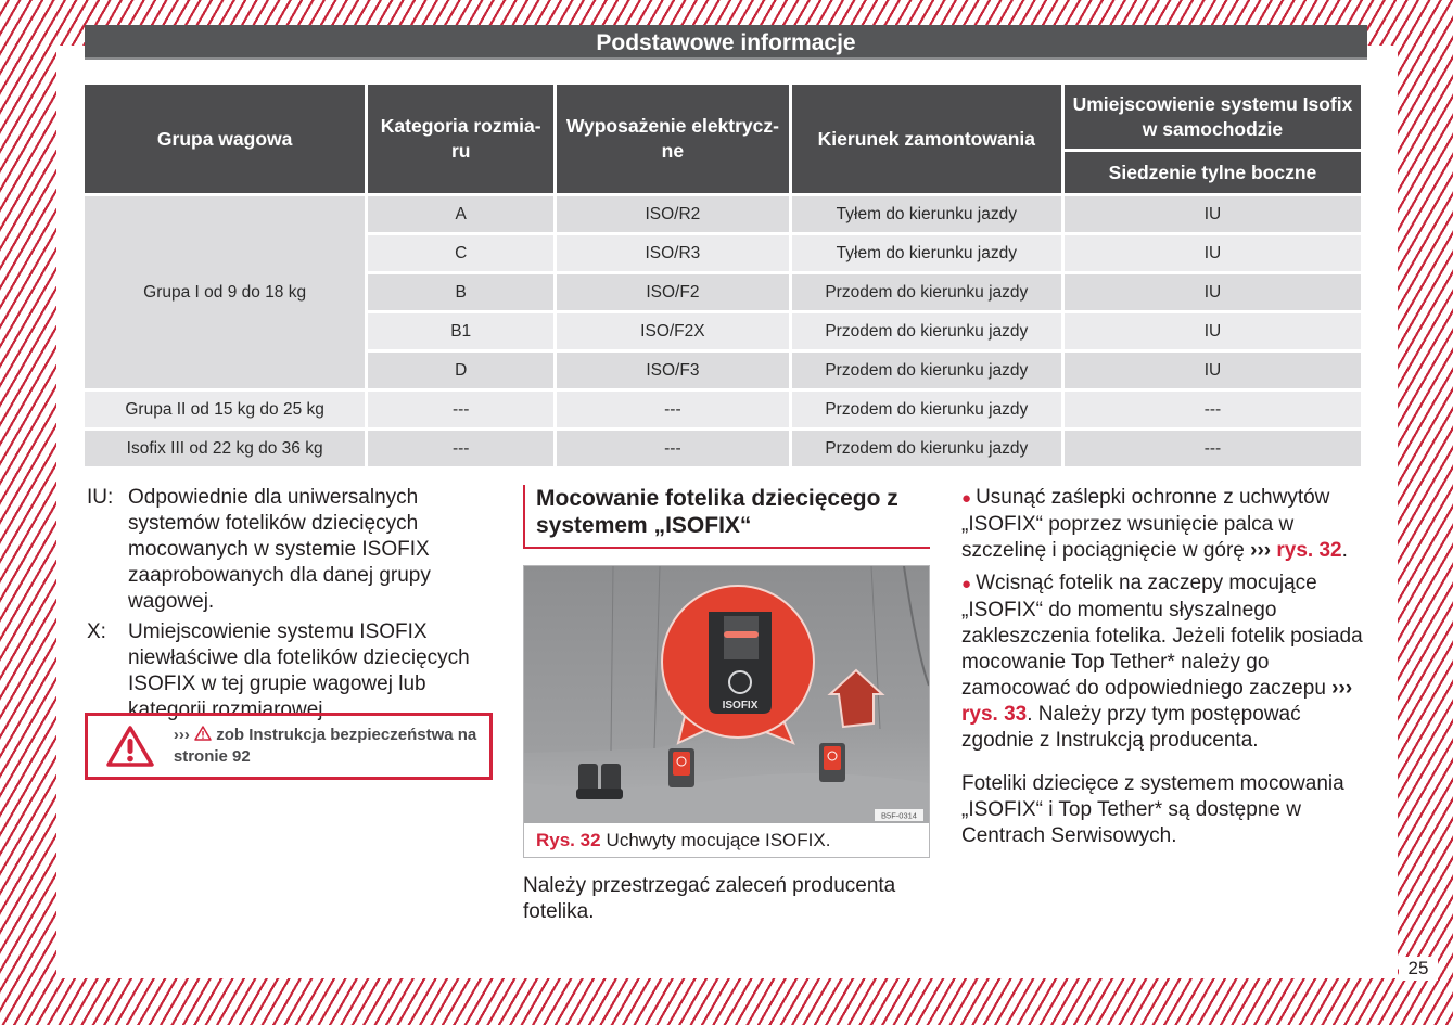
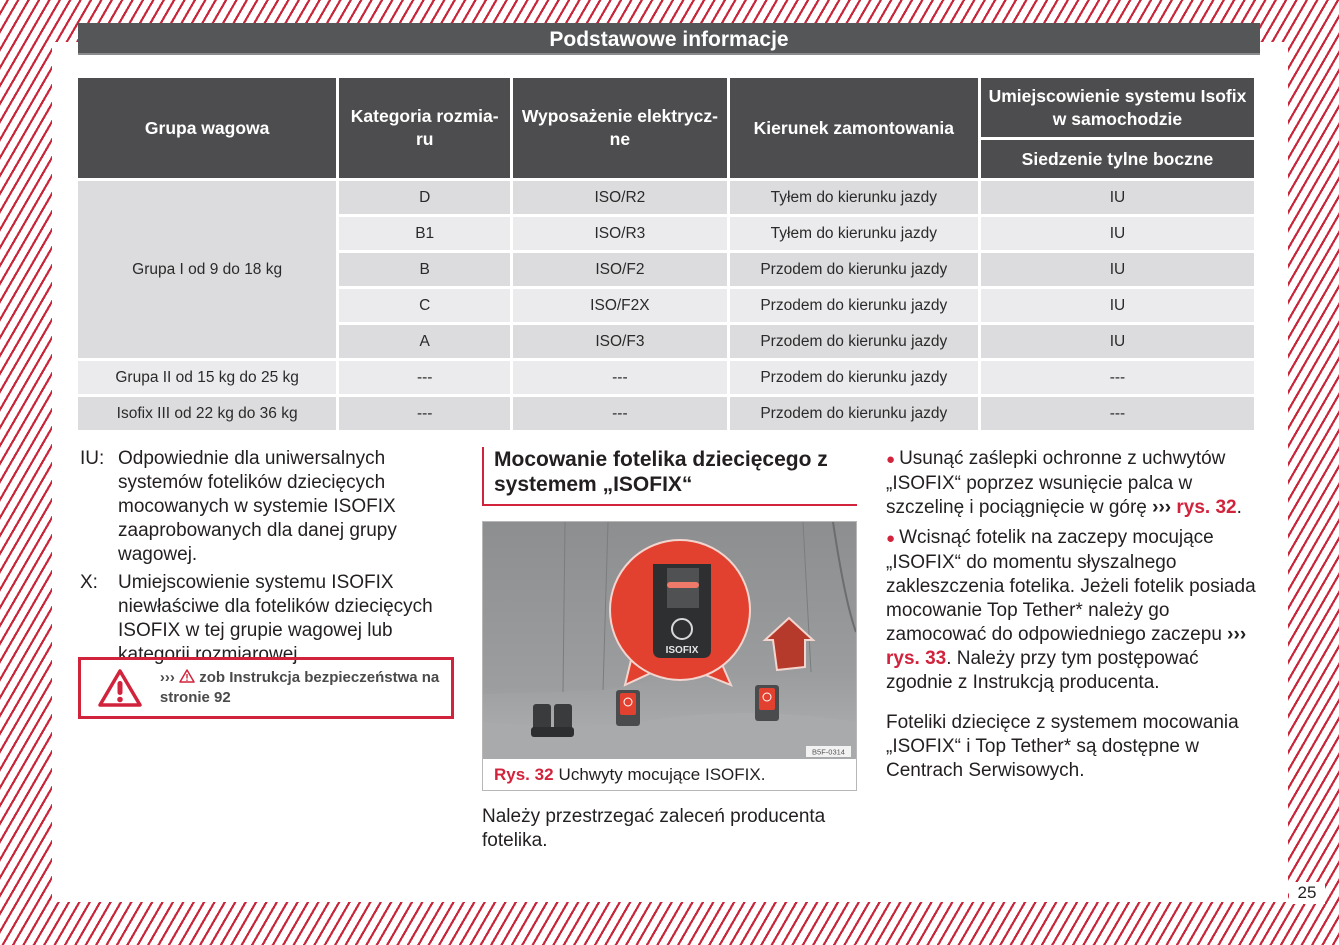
  Podstawowe informacje
  Grupa wagowa	Kategoria rozmia-ru	Wyposażenie elektrycz-ne	Kierunek zamontowania	Umiejscowienie systemu Isofix w samochodzie
  Siedzenie tylne boczne
- Grupa I od 9 do 18 kg	A	ISO/R2	Tyłem do kierunku jazdy	IU
+ Grupa I od 9 do 18 kg	D	ISO/R2	Tyłem do kierunku jazdy	IU
- C	ISO/R3	Tyłem do kierunku jazdy	IU
+ B1	ISO/R3	Tyłem do kierunku jazdy	IU
  B	ISO/F2	Przodem do kierunku jazdy	IU
- B1	ISO/F2X	Przodem do kierunku jazdy	IU
+ C	ISO/F2X	Przodem do kierunku jazdy	IU
- D	ISO/F3	Przodem do kierunku jazdy	IU
+ A	ISO/F3	Przodem do kierunku jazdy	IU
  Grupa II od 15 kg do 25 kg	---	---	Przodem do kierunku jazdy	---
  Isofix III od 22 kg do 36 kg	---	---	Przodem do kierunku jazdy	---
  IU:
  Odpowiednie dla uniwersalnych systemów fotelików dziecięcych mocowanych w systemie ISOFIX zaaprobowanych dla danej grupy wagowej.
  X:
  Umiejscowienie systemu ISOFIX niewłaściwe dla fotelików dziecięcych ISOFIX w tej grupie wagowej lub kategorii rozmiarowej .
  ››› zob Instrukcja bezpieczeństwa na stronie 92
  Mocowanie fotelika dziecięcego z systemem „ISOFIX“
  ISOFIX
  B5F-0314
  Rys. 32 Uchwyty mocujące ISOFIX.
  Należy przestrzegać zaleceń producenta fotelika.
  ● Usunąć zaślepki ochronne z uchwytów „ISOFIX“ poprzez wsunięcie palca w szczelinę i pociągnięcie w górę ››› rys. 32.
  ● Wcisnąć fotelik na zaczepy mocujące „ISOFIX“ do momentu słyszalnego zakleszczenia fotelika. Jeżeli fotelik posiada mocowanie Top Tether* należy go zamocować do odpowiedniego zaczepu ››› rys. 33. Należy przy tym postępować zgodnie z Instrukcją producenta.
  Foteliki dziecięce z systemem mocowania „ISOFIX“ i Top Tether* są dostępne w Centrach Serwisowych.
  25
